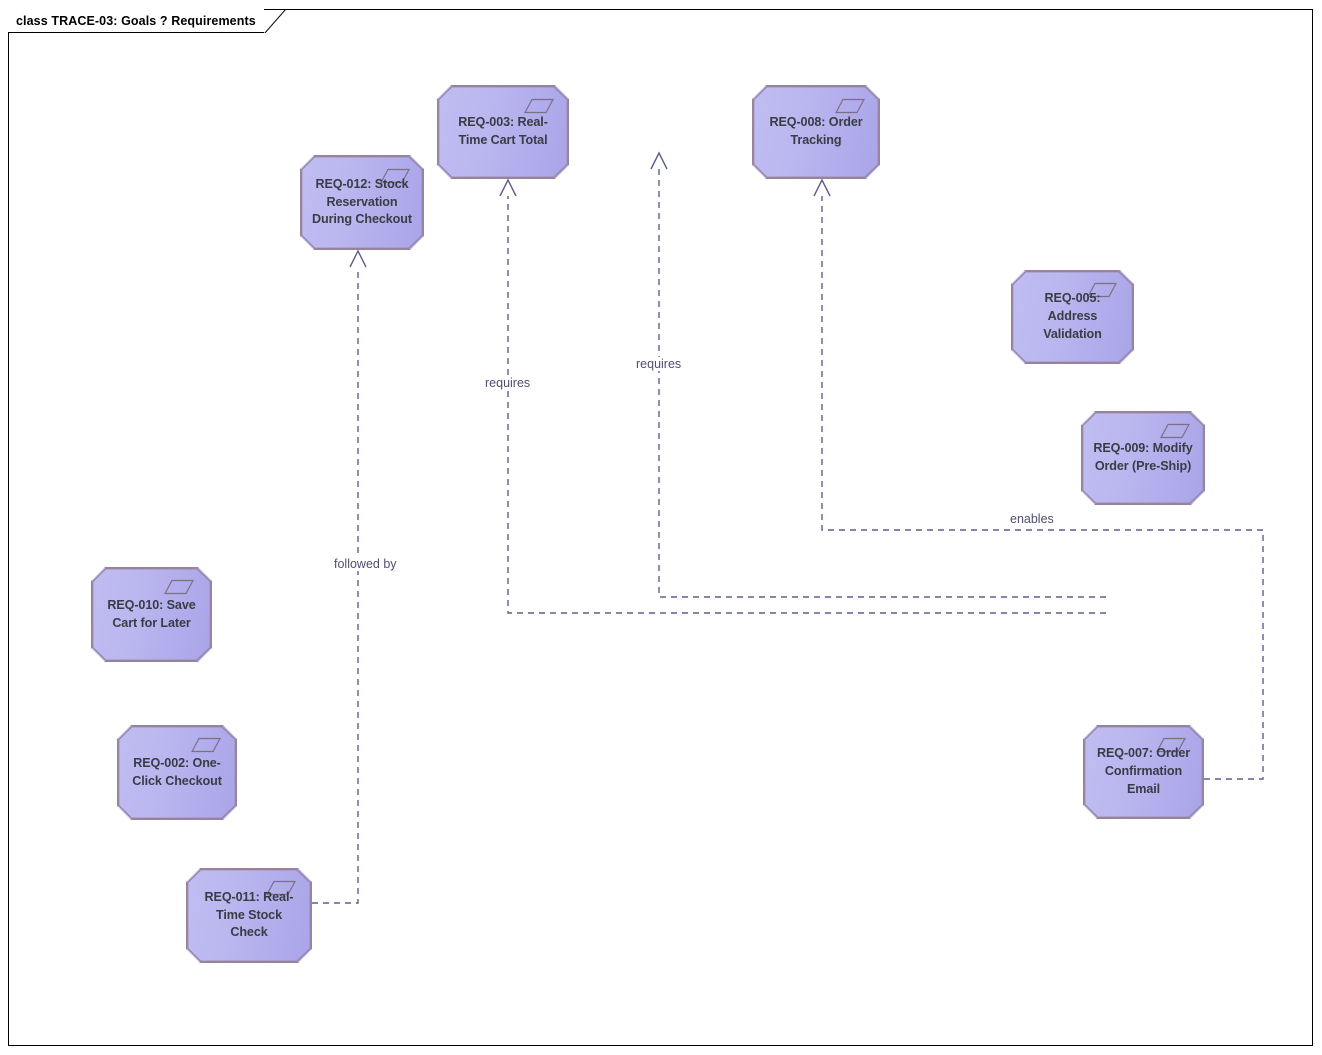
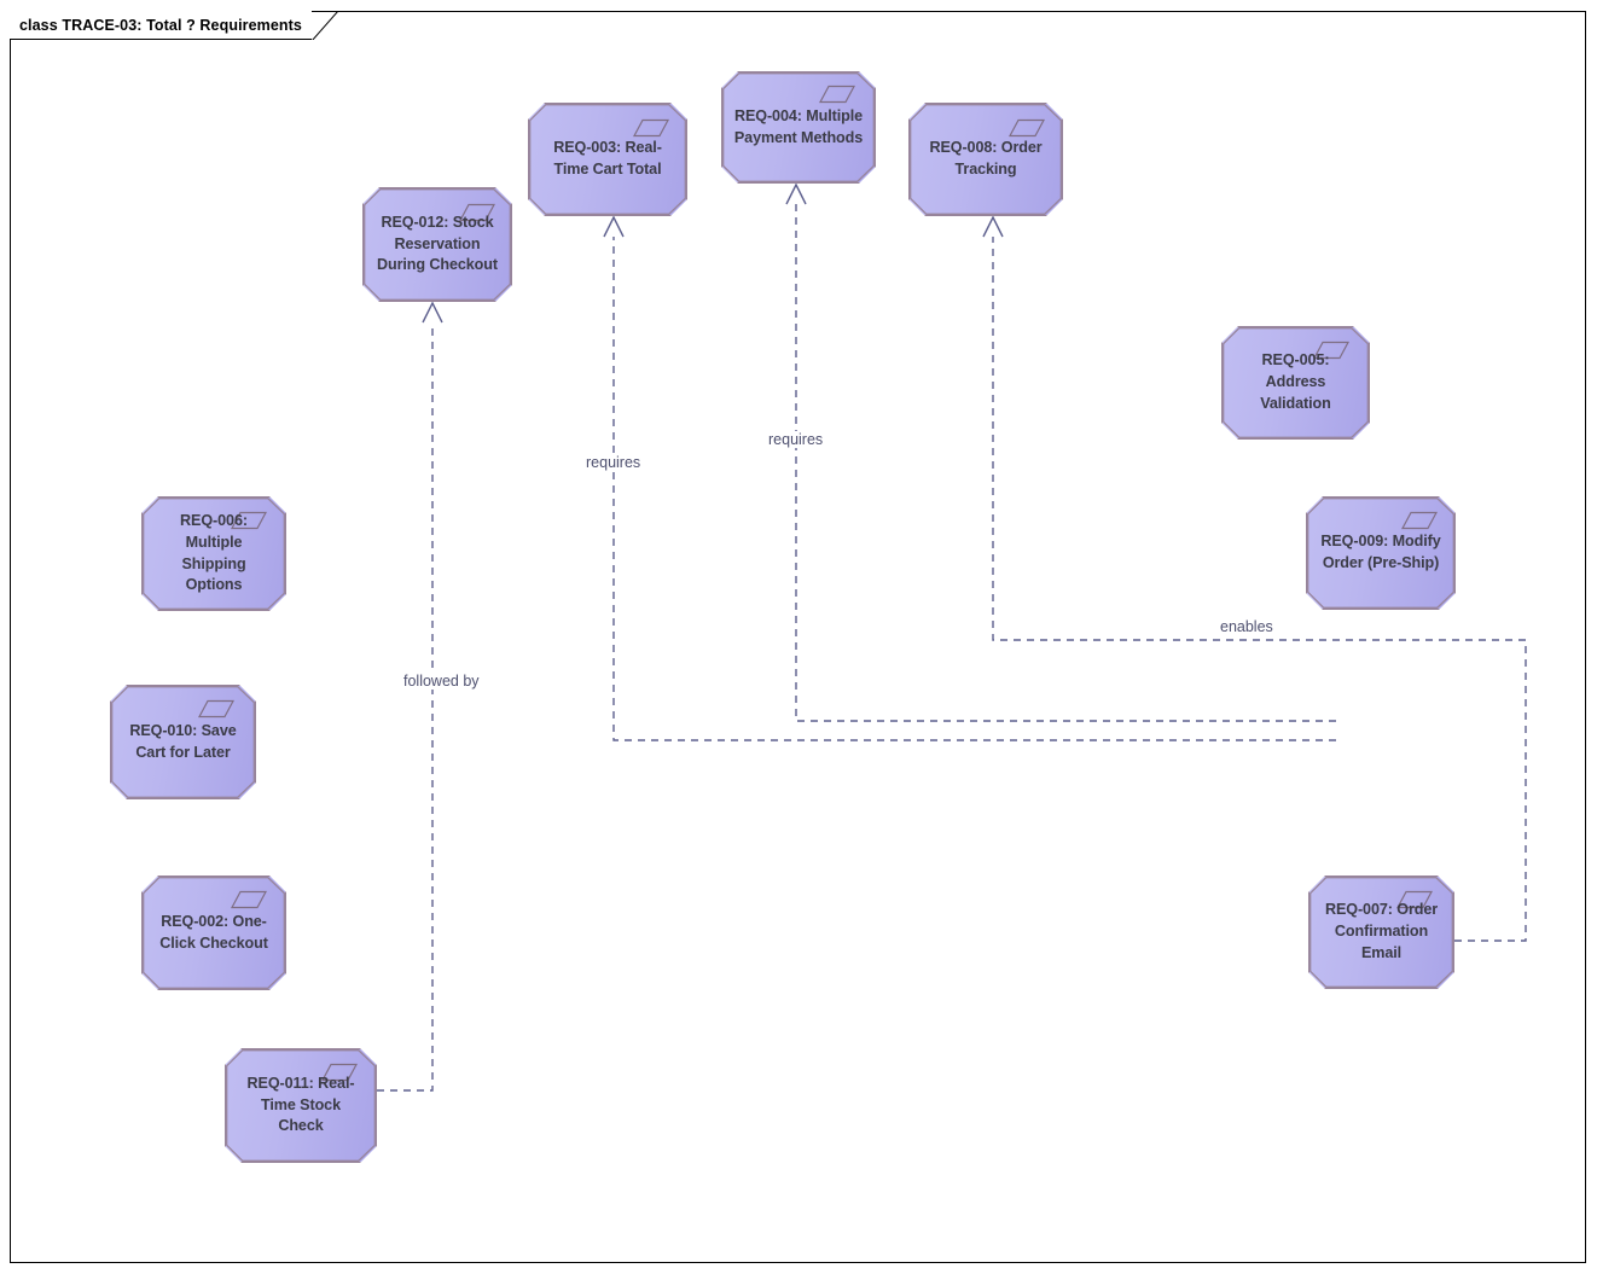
  followed by
  requires
  requires
  enables
  REQ-003: Real-Time Cart Total
+ REQ-004: Multiple Payment Methods
  REQ-008: Order Tracking
  REQ-012: Stock Reservation During Checkout
  REQ-005: Address Validation
+ REQ-006: Multiple Shipping Options
  REQ-009: Modify Order (Pre-Ship)
  REQ-010: Save Cart for Later
  REQ-002: One-Click Checkout
  REQ-007: Order Confirmation Email
  REQ-011: Real-Time Stock Check
- class TRACE-03: Goals ? Requirements
+ class TRACE-03: Total ? Requirements
